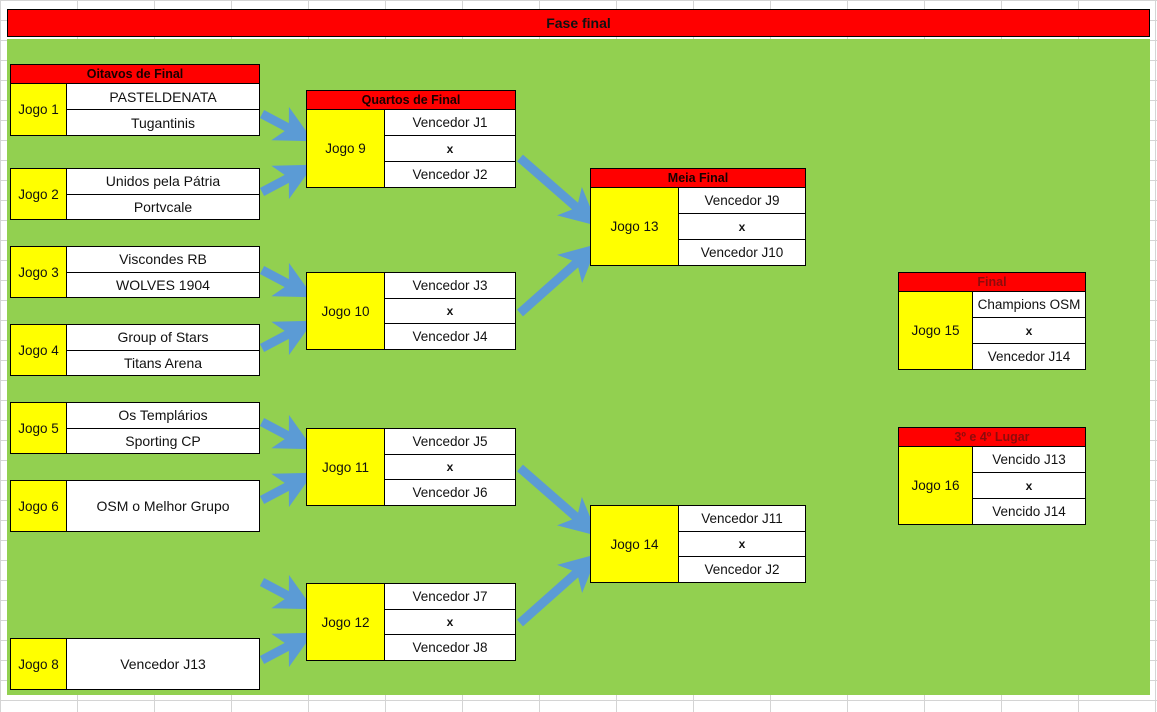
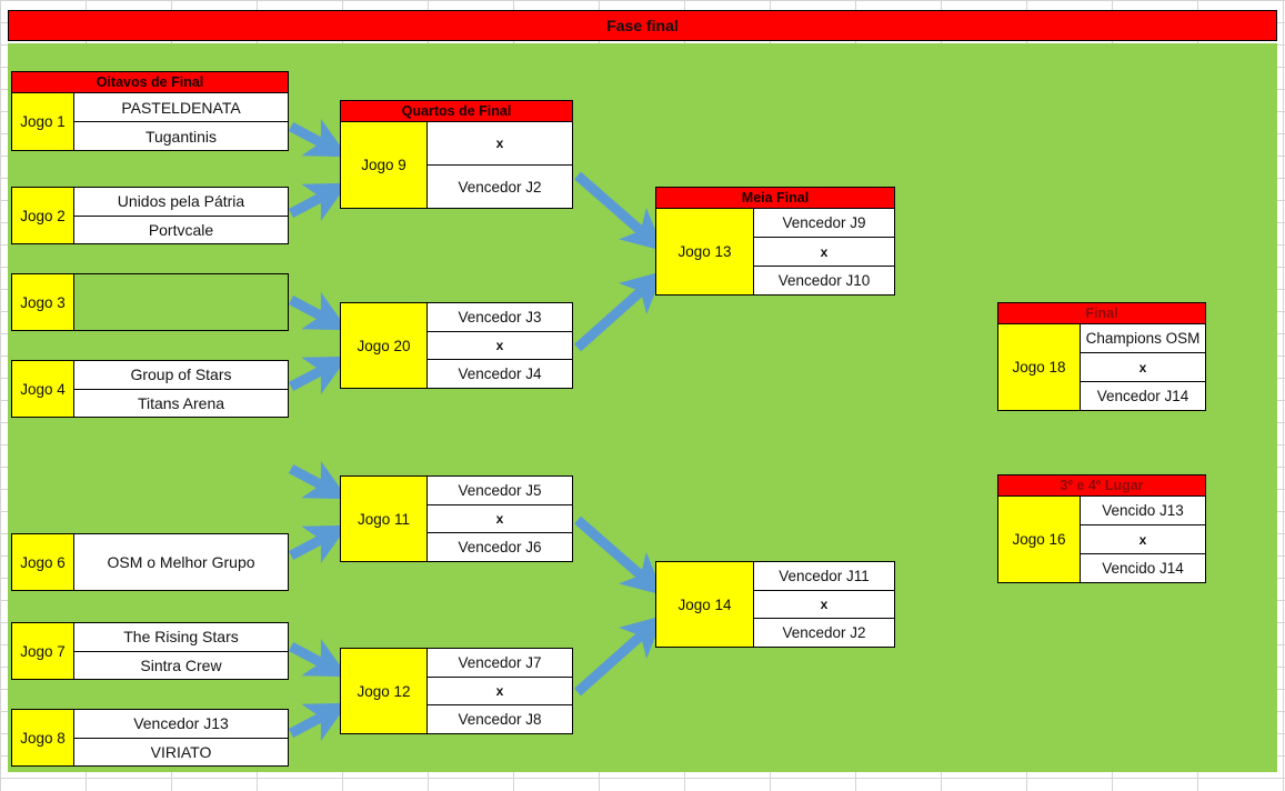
  Fase final
  Oitavos de Final
  Jogo 1
  PASTELDENATA
  Tugantinis
  Jogo 2
  Unidos pela Pátria
  Portvcale
  Jogo 3
- Viscondes RB
- WOLVES 1904
  Jogo 4
  Group of Stars
  Titans Arena
- Jogo 5
- Os Templários
- Sporting CP
  Jogo 6
  OSM o Melhor Grupo
+ Jogo 7
+ The Rising Stars
+ Sintra Crew
  Jogo 8
  Vencedor J13
+ VIRIATO
  Quartos de Final
  Jogo 9
- Vencedor J1
  x
  Vencedor J2
- Jogo 10
+ Jogo 20
  Vencedor J3
  x
  Vencedor J4
  Jogo 11
  Vencedor J5
  x
  Vencedor J6
  Jogo 12
  Vencedor J7
  x
  Vencedor J8
  Meia Final
  Jogo 13
  Vencedor J9
  x
  Vencedor J10
  Jogo 14
  Vencedor J11
  x
  Vencedor J2
  Final
- Jogo 15
+ Jogo 18
  Champions OSM
  x
  Vencedor J14
  3º e 4º Lugar
  Jogo 16
  Vencido J13
  x
  Vencido J14
